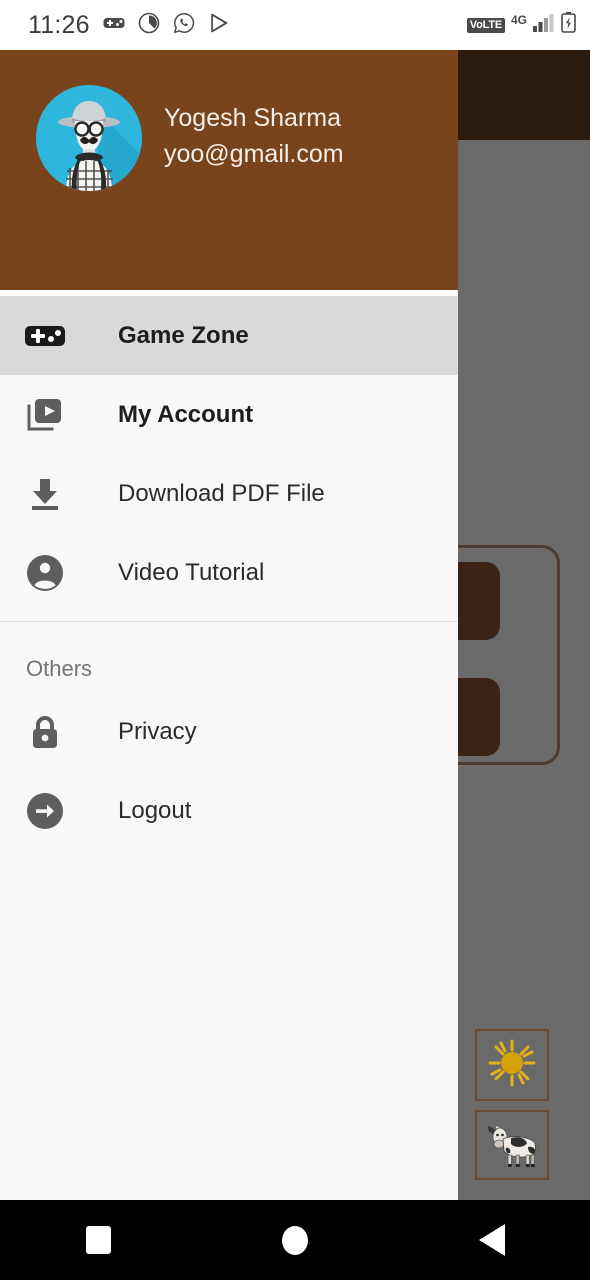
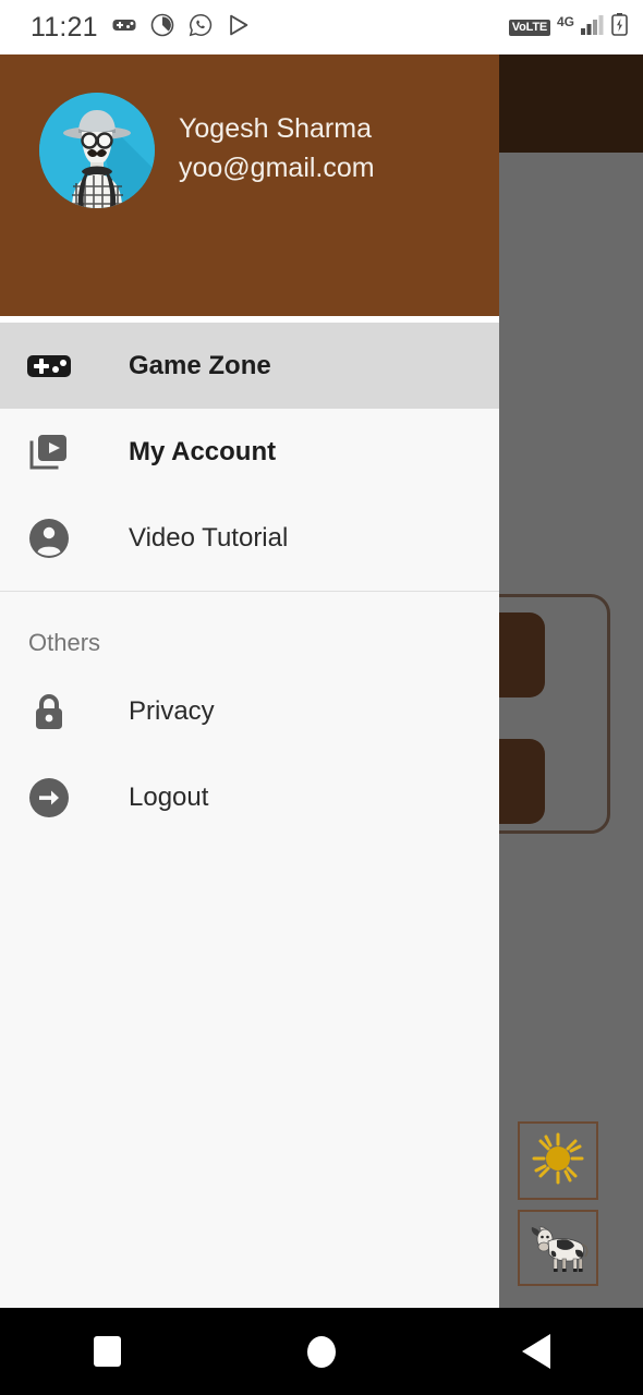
- 11:26
+ 11:21
  VoLTE
  4G
  Yogesh Sharma
  yoo@gmail.com
  Game Zone
  My Account
- Download PDF File
  Video Tutorial
  Others
  Privacy
  Logout
